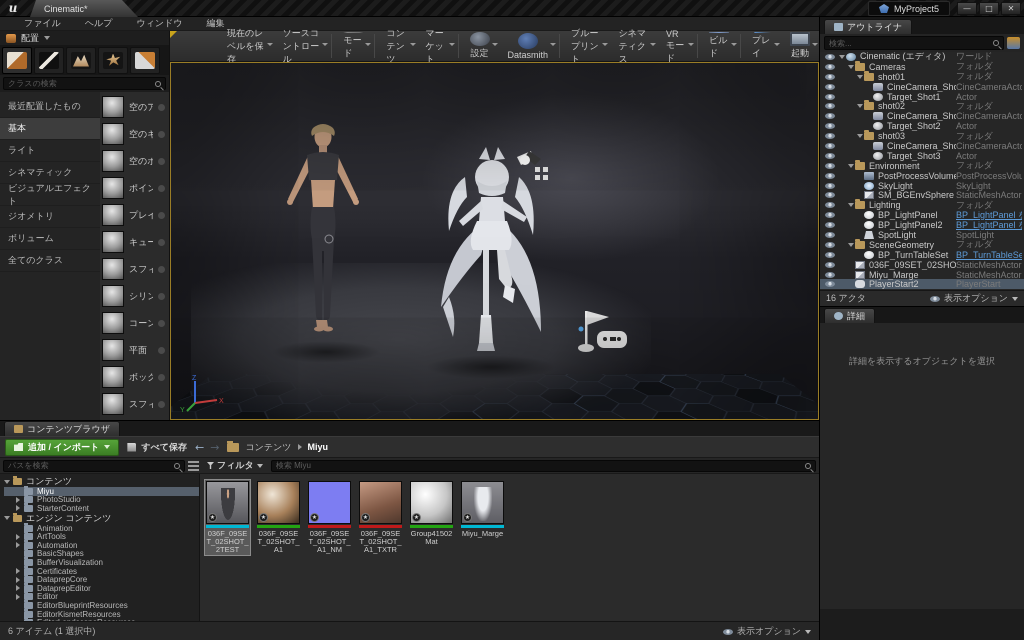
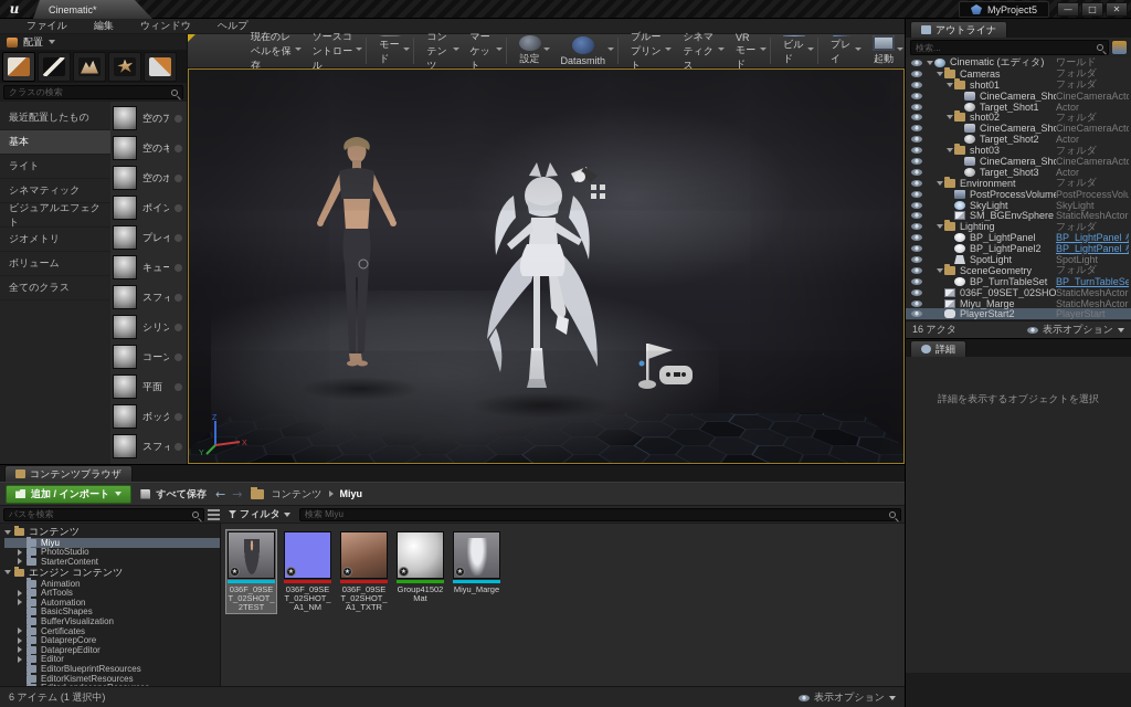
  u
  Cinematic*
  MyProject5
  —
  □
  ✕
  ファイル
- ヘルプ
+ 編集
  ウィンドウ
- 編集
+ ヘルプ
  現在のレベルを保存
  ソースコントロール
  モード
  コンテンツ
  マーケット
  設定
  Datasmith
  ブループリント
  シネマティクス
  VRモード
  ビルド
  プレイ
  起動
  配置
  クラスの検索
  最近配置したもの
  基本
  ライト
  シネマティック
  ビジュアルエフェクト
  ジオメトリ
  ボリューム
  全てのクラス
  キュー
  スフィ
  コーン
  平面
  アウトライナ
  検索...
  Cinematic (エディタ)
  ワールド
  Cameras
  フォルダ
  shot01
  フォルダ
  CineCamera_Sh
  CineCameraAct
  Target_Shot1
  Actor
  shot02
  フォルダ
  CineCamera_Sh
  CineCameraAct
  Target_Shot2
  Actor
  shot03
  フォルダ
  CineCamera_Sh
  CineCameraAct
  Target_Shot3
  Actor
  Environment
  フォルダ
  PostProcessVolum
  PostProcessVolu
  SkyLight
  SkyLight
  SM_BGEnvSphere
  StaticMeshActor
  Lighting
  フォルダ
  BP_LightPanel
  BP_LightPanel
  BP_LightPanel2
  BP_LightPanel
  SpotLight
  SpotLight
  SceneGeometry
  フォルダ
  BP_TurnTableSet
  BP_TurnTableSe
  StaticMeshActor
  Miyu_Marge
  StaticMeshActor
  PlayerStart2
  PlayerStart
  16 アクタ
  表示オプション
  詳細
  詳細を表示するオブジェクトを選択
  コンテンツブラウザ
  追加 / インポート
  すべて保存
  ←
  →
  コンテンツ
  Miyu
  パスを検索
  フィルタ
  検索 Miyu
  コンテンツ
  Miyu
  PhotoStudio
  StarterContent
  エンジン コンテンツ
  Animation
  ArtTools
  Automation
  BasicShapes
  BufferVisualization
  Certificates
  DataprepCore
  DataprepEditor
  Editor
  EditorBlueprintResources
  EditorKismetResources
  036F_09SET_02SHOT_2TEST
- 036F_09SET_02SHOT_A1
  036F_09SET_02SHOT_A1_NM
  036F_09SET_02SHOT_A1_TXTR
  Group41502Mat
  Miyu_Marge
  6 アイテム (1 選択中)
  表示オプション
